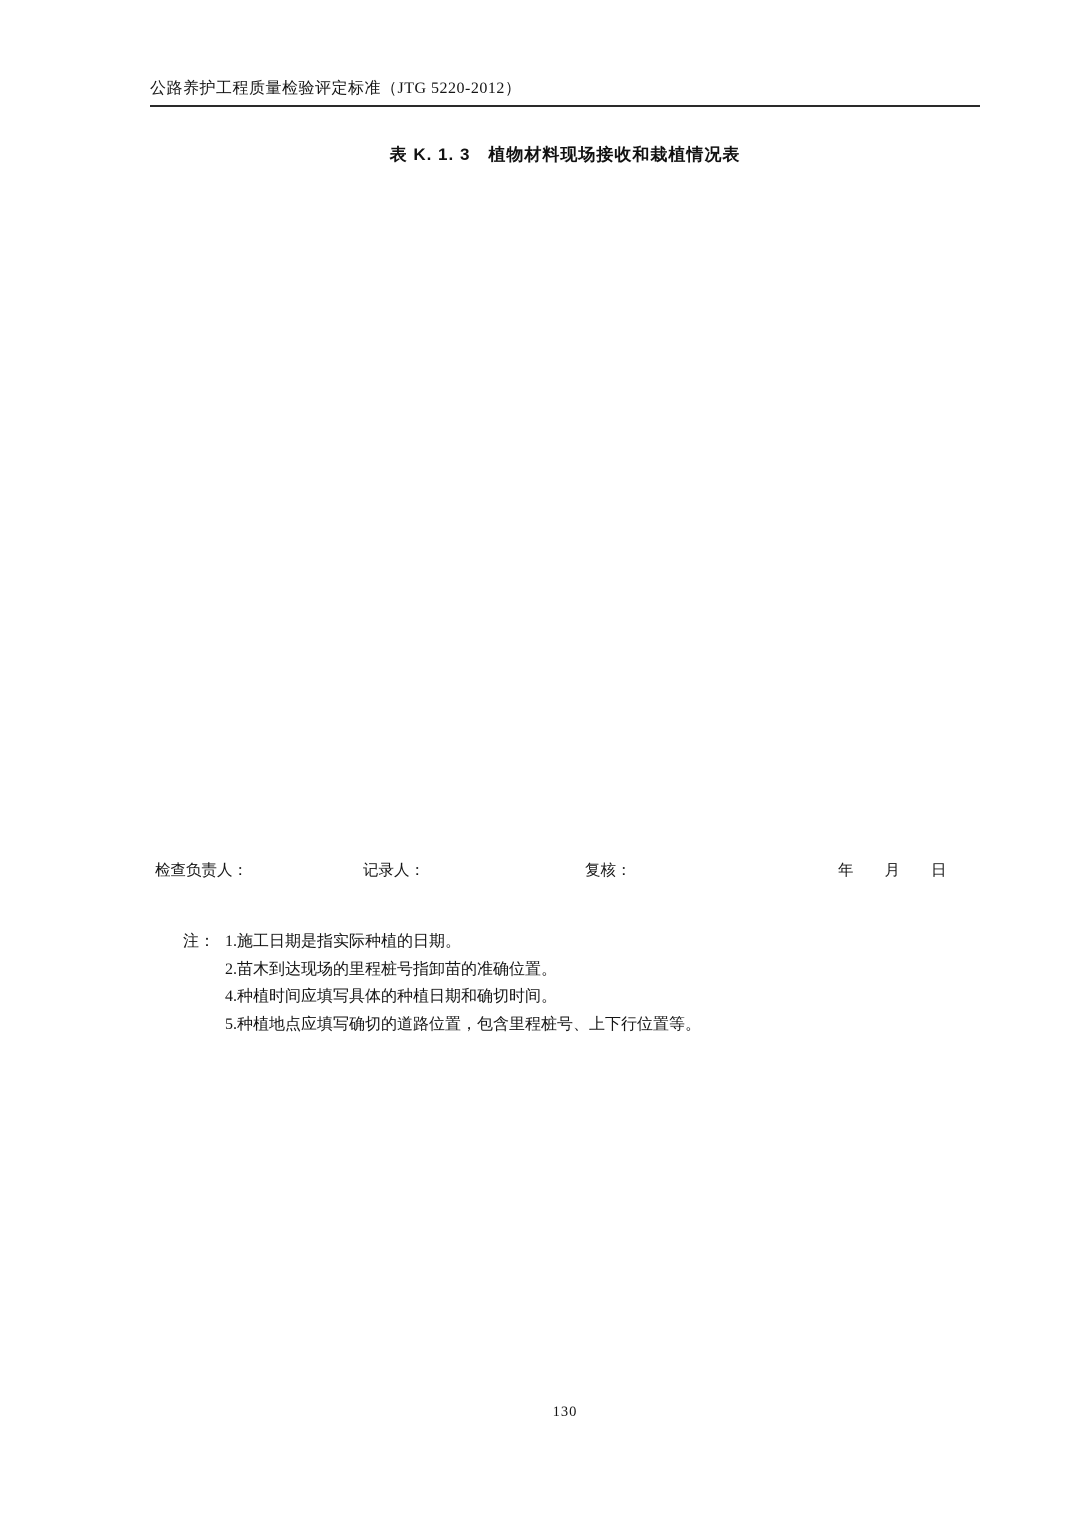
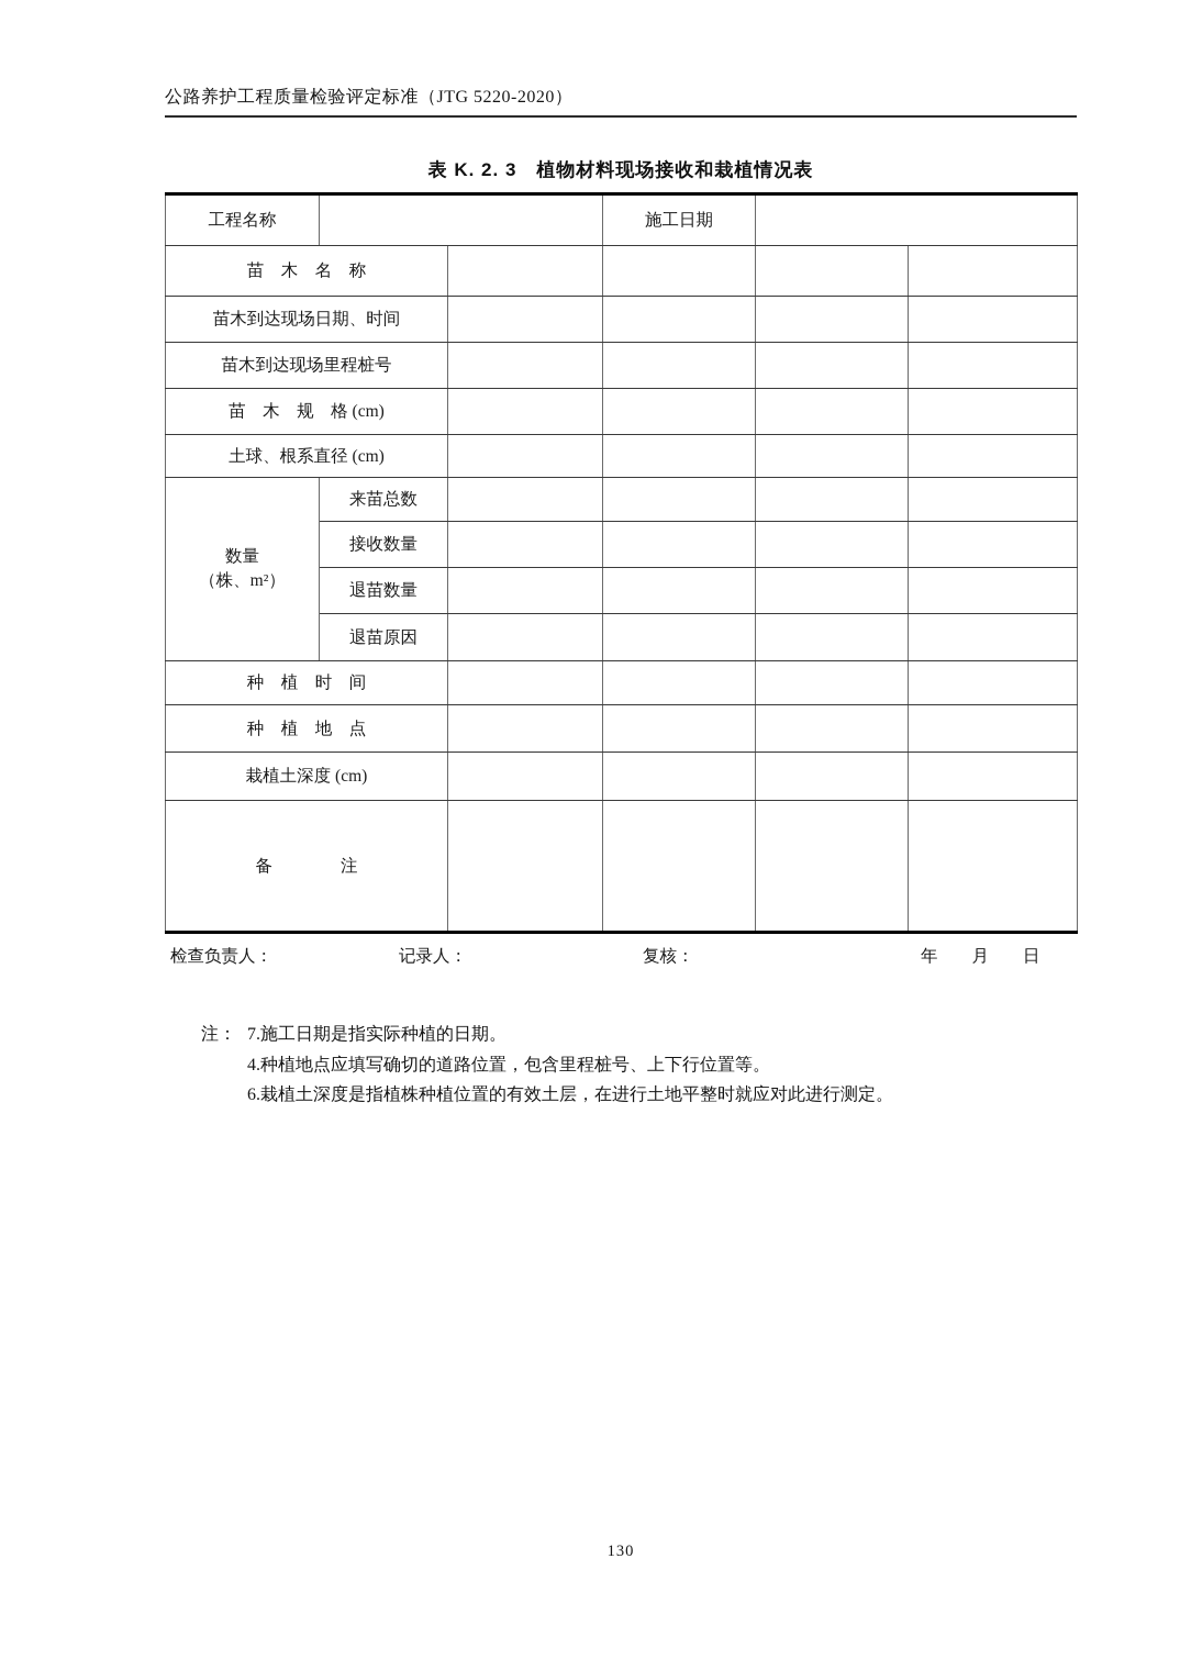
- 公路养护工程质量检验评定标准（JTG 5220-2012）
+ 公路养护工程质量检验评定标准（JTG 5220-2020）
- 表 K. 1. 3 植物材料现场接收和栽植情况表
+ 表 K. 2. 3 植物材料现场接收和栽植情况表
+ 工程名称		施工日期
+ 苗 木 名 称
+ 苗木到达现场日期、时间
+ 苗木到达现场里程桩号
+ 苗 木 规 格 (cm)
+ 土球、根系直径 (cm)
+ 数量 （株、m²）	来苗总数
+ 接收数量
+ 退苗数量
+ 退苗原因
+ 种 植 时 间
+ 种 植 地 点
+ 栽植土深度 (cm)
+ 备 注
  检查负责人：
  记录人：
  复核：
  年 月 日
- 注： 1.施工日期是指实际种植的日期。
+ 注： 7.施工日期是指实际种植的日期。
- 2.苗木到达现场的里程桩号指卸苗的准确位置。
- 4.种植时间应填写具体的种植日期和确切时间。
- 5.种植地点应填写确切的道路位置，包含里程桩号、上下行位置等。
+ 4.种植地点应填写确切的道路位置，包含里程桩号、上下行位置等。
+ 6.栽植土深度是指植株种植位置的有效土层，在进行土地平整时就应对此进行测定。
  130
